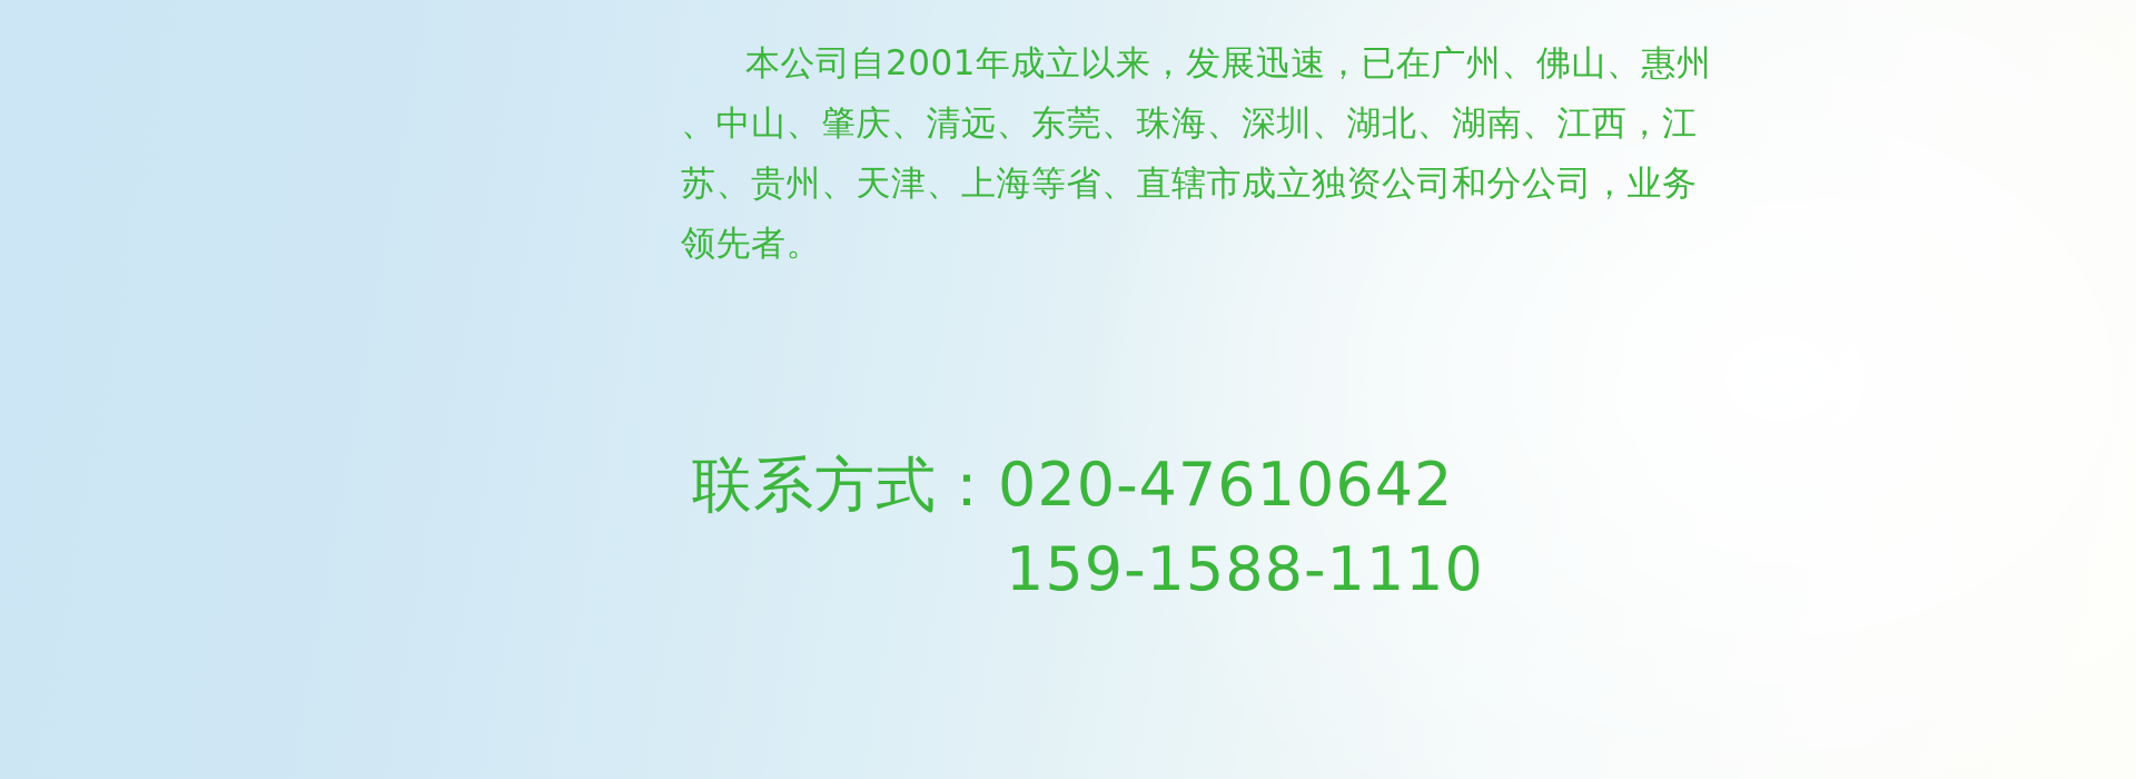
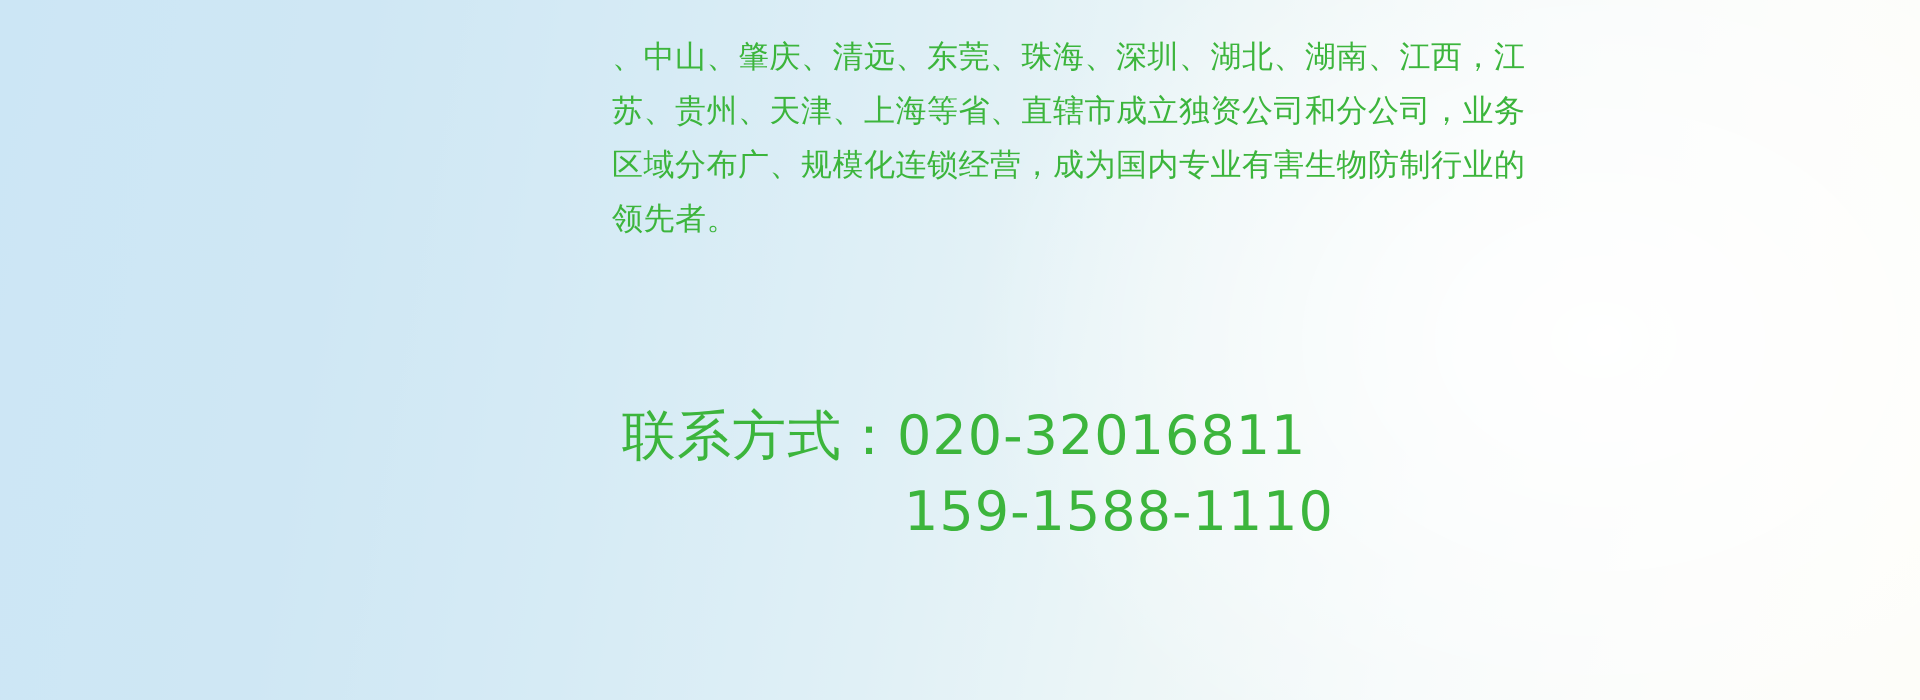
- 本公司自2001年成立以来，发展迅速，已在广州、佛山、惠州
  、中山、肇庆、清远、东莞、珠海、深圳、湖北、湖南、江西，江
  苏、贵州、天津、上海等省、直辖市成立独资公司和分公司，业务
+ 区域分布广、规模化连锁经营，成为国内专业有害生物防制行业的
  领先者。
- 联系方式：020-47610642
+ 联系方式：020-32016811
  159-1588-1110
